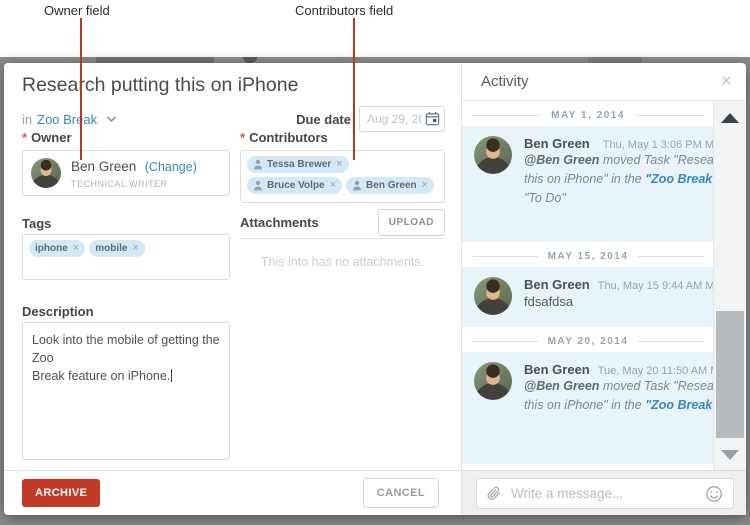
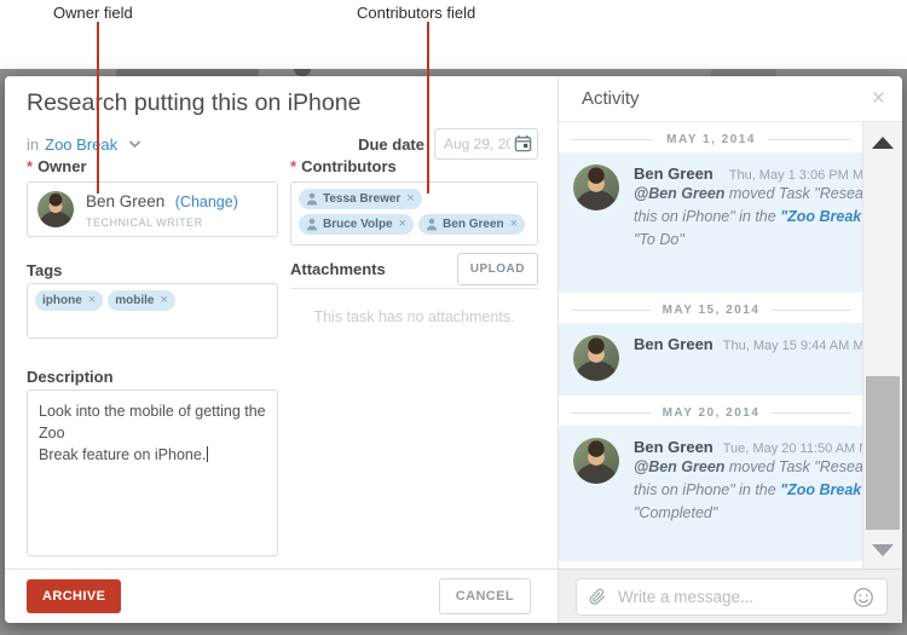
  Owner field
  Contributors field
  Reseach putting this on iPhone
  in
  Zoo Brak
  Due date
  Aug 29, 20
  * Owner
  * Contributors
  Ben Green (Change)
  TECHNICAL WRITER
  Tessa Brewer
  ×
  Bruce Volpe
  ×
  Ben Green
  ×
  Tags
  iphone
  ×
  mobile
  ×
  Attachments
  UPLOAD
- This into has no attachments.
+ This task has no attachments.
  Description
  Look into the mobile of getting the Zoo
  Break feature on iPhone.
  ARCHIVE
  CANCEL
  Activity
  ×
  MAY 1, 2014
  Ben Green
  Thu, May 1 3:06 PM M
  @Ben Green moved Task "Resea
  this on iPhone" in the "Zoo Break
  "To Do"
  MAY 15, 2014
  Ben Green
  Thu, May 15 9:44 AM M
- fdsafdsa
  MAY 20, 2014
  Ben Green
  Tue, May 20 11:50 AM
  @Ben Green moved Task "Resea
  this on iPhone" in the "Zoo Break
+ "Completed"
  Write a message...
